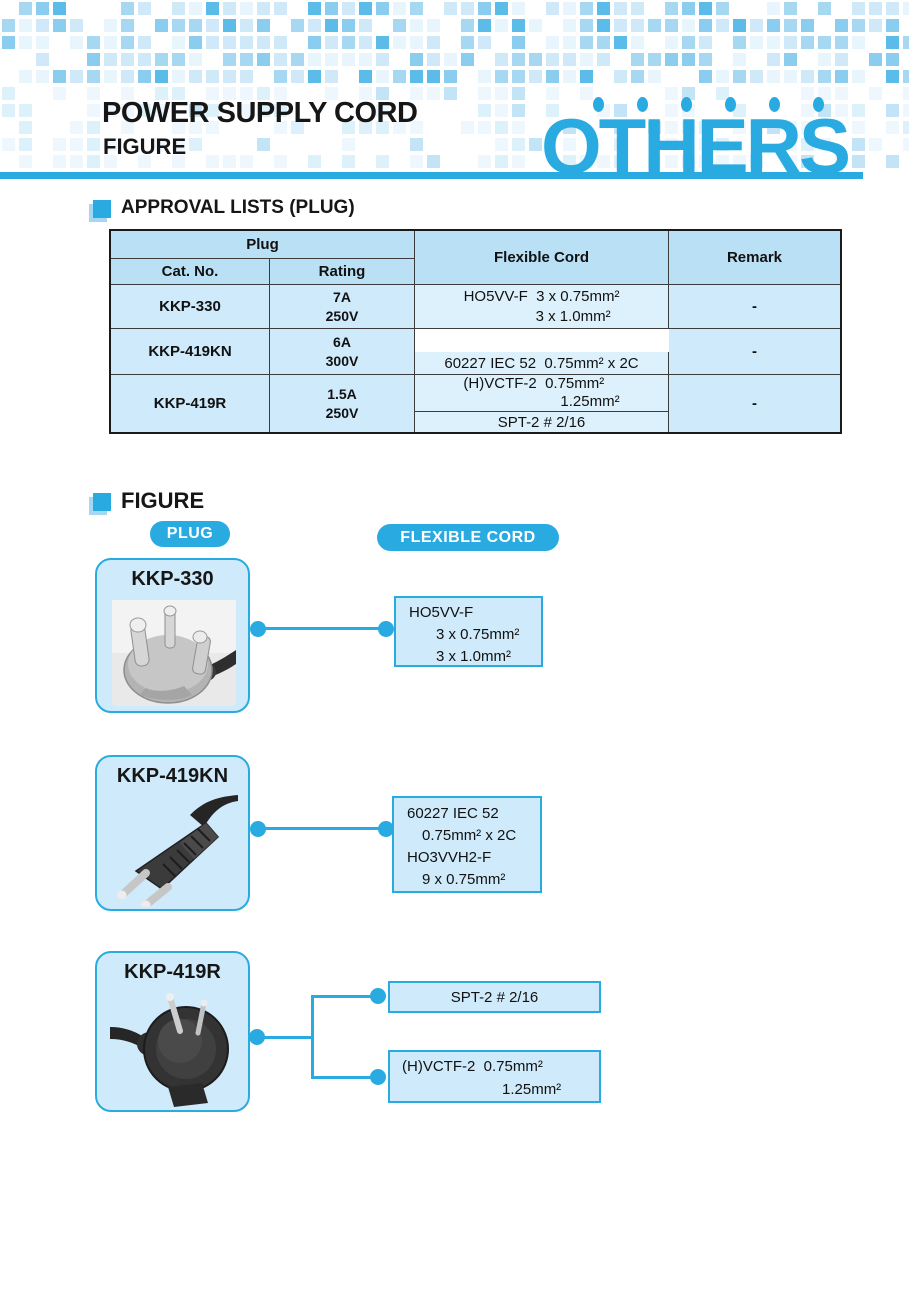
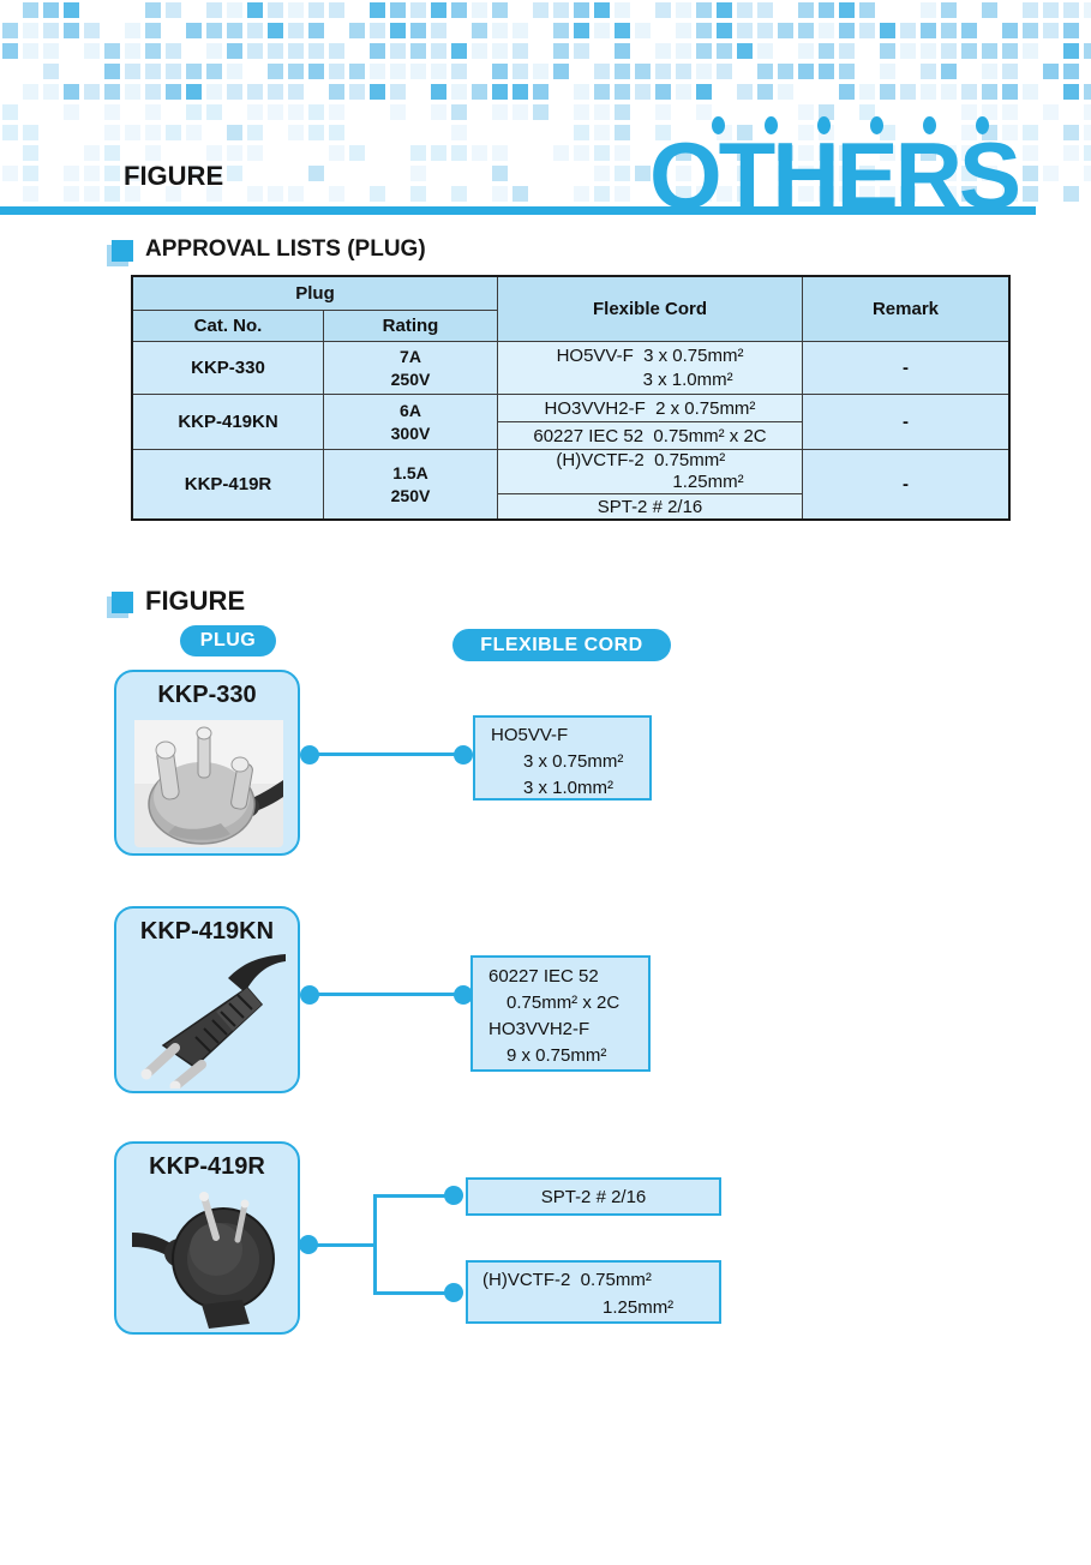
- POWER SUPPLY CORD
  FIGURE
  OTHERS
  APPROVAL LISTS (PLUG)
  Plug
  Cat. No.
  Rating
  Flexible Cord
  Remark
  KKP-330
  7A
  250V
  HO5VV-F 3 x 0.75mm²
  3 x 1.0mm²
  -
  KKP-419KN
  6A
  300V
+ HO3VVH2-F 2 x 0.75mm²
  60227 IEC 52 0.75mm² x 2C
  -
  KKP-419R
  1.5A
  250V
  (H)VCTF-2 0.75mm²
  1.25mm²
  SPT-2 # 2/16
  -
  FIGURE
  PLUG
  FLEXIBLE CORD
  KKP-330
  HO5VV-F
  3 x 0.75mm²
  3 x 1.0mm²
  KKP-419KN
  60227 IEC 52
  0.75mm² x 2C
  HO3VVH2-F
  9 x 0.75mm²
  KKP-419R
  SPT-2 # 2/16
  (H)VCTF-2 0.75mm²
  1.25mm²
